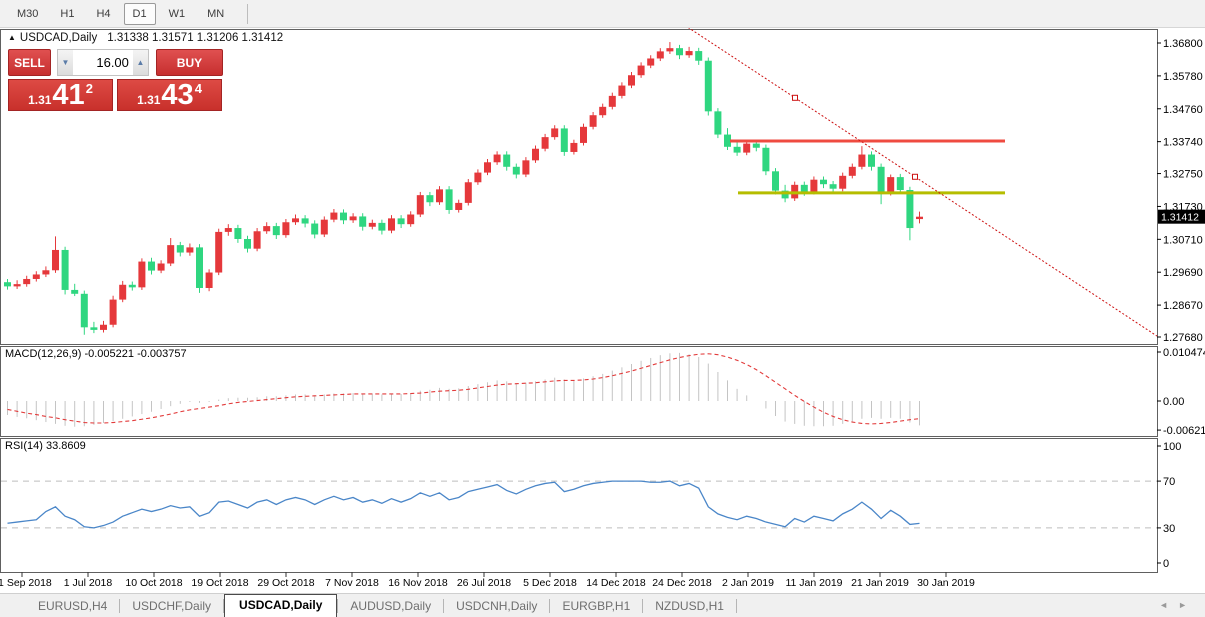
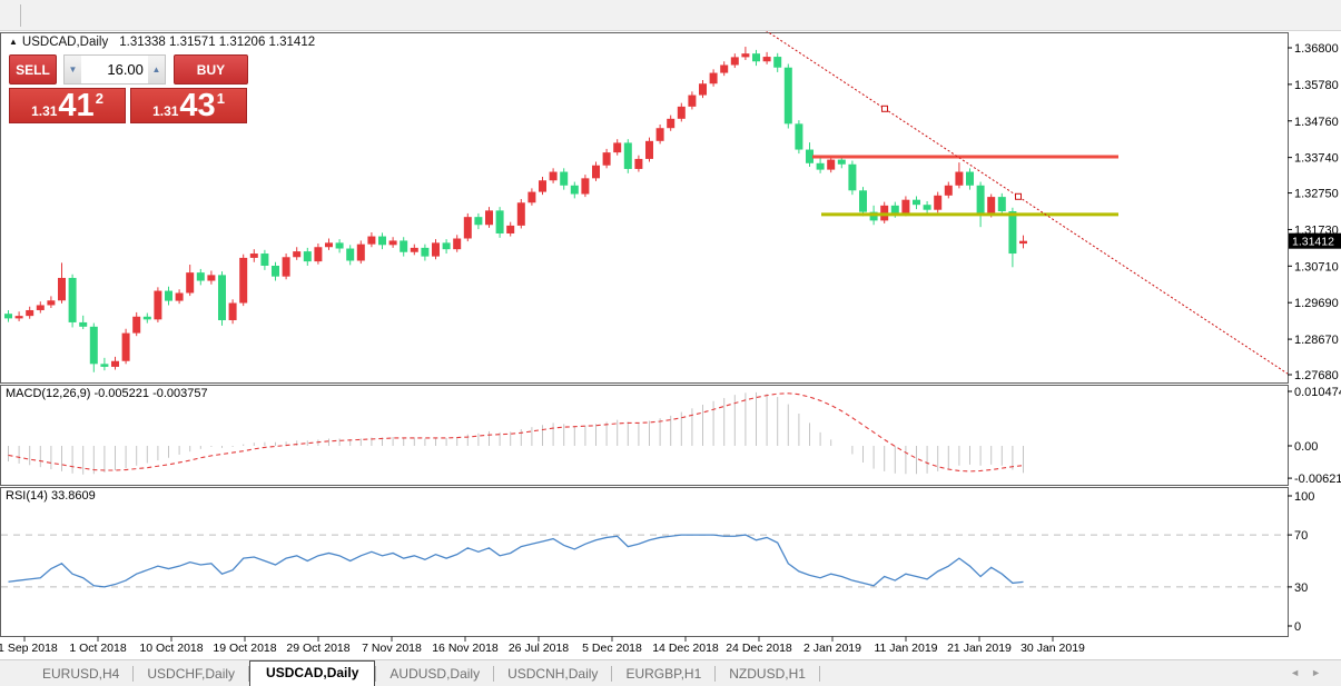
- M30
- H1
- H4
- D1
- W1
- MN
  1.36800
  1.35780
  1.34760
  1.33740
  1.32750
  1.31730
  1.30710
  1.29690
  1.28670
  1.27680
  1.31412
  0.01047
  0.00
  -0.00621
  MACD(12,26,9) -0.005221 -0.003757
  100
  70
  30
  0
  RSI(14) 33.8609
  1 Sep 2018
- 1 Jul 2018
+ 1 Oct 2018
  10 Oct 2018
  19 Oct 2018
  29 Oct 2018
  7 Nov 2018
  16 Nov 2018
  26 Jul 2018
  5 Dec 2018
  14 Dec 2018
  24 Dec 2018
  2 Jan 2019
  11 Jan 2019
  21 Jan 2019
  30 Jan 2019
  ▲ USDCAD,Daily 1.31338 1.31571 1.31206 1.31412
  SELL
  ▼
  16.00
  ▲
  BUY
  1.31
  41
  2
  1.31
  43
- 4
+ 1
  EURUSD,H4
  USDCHF,Daily
  USDCAD,Daily
  AUDUSD,Daily
  USDCNH,Daily
  EURGBP,H1
  NZDUSD,H1
  ◄►
